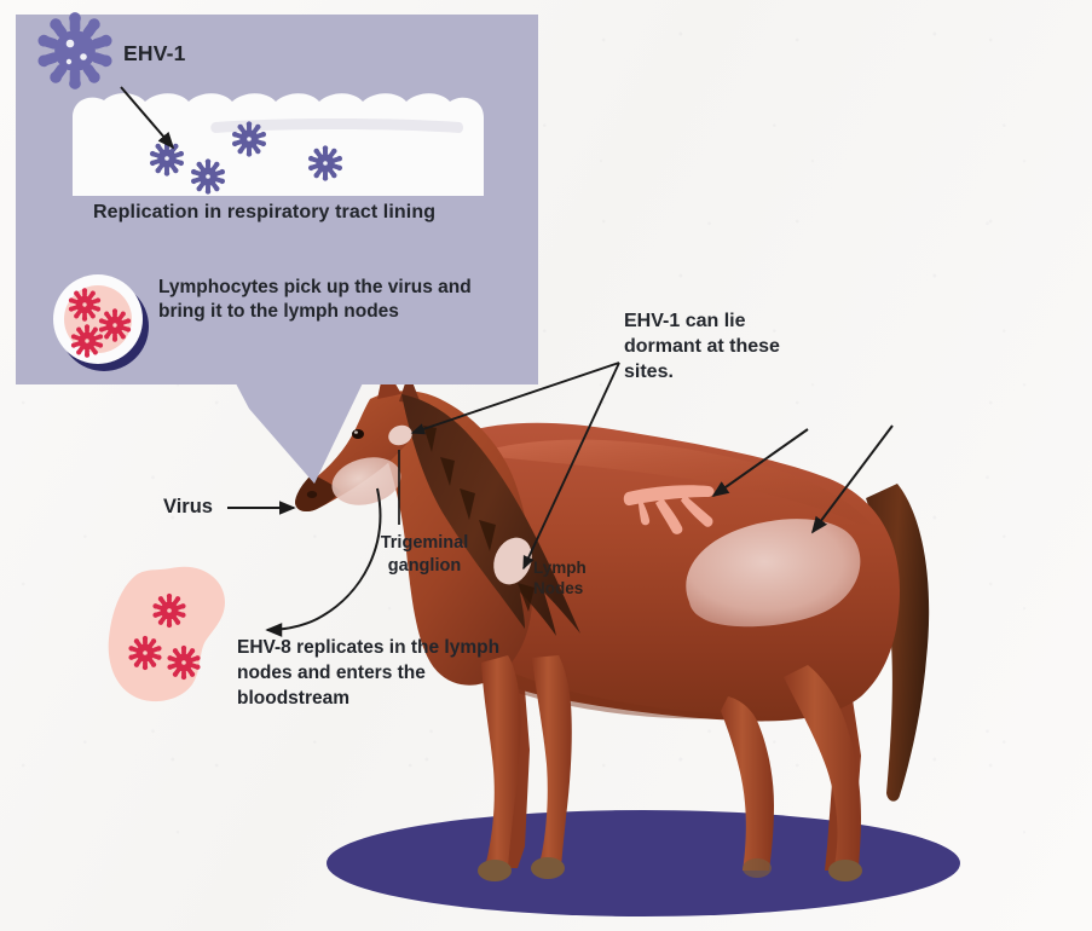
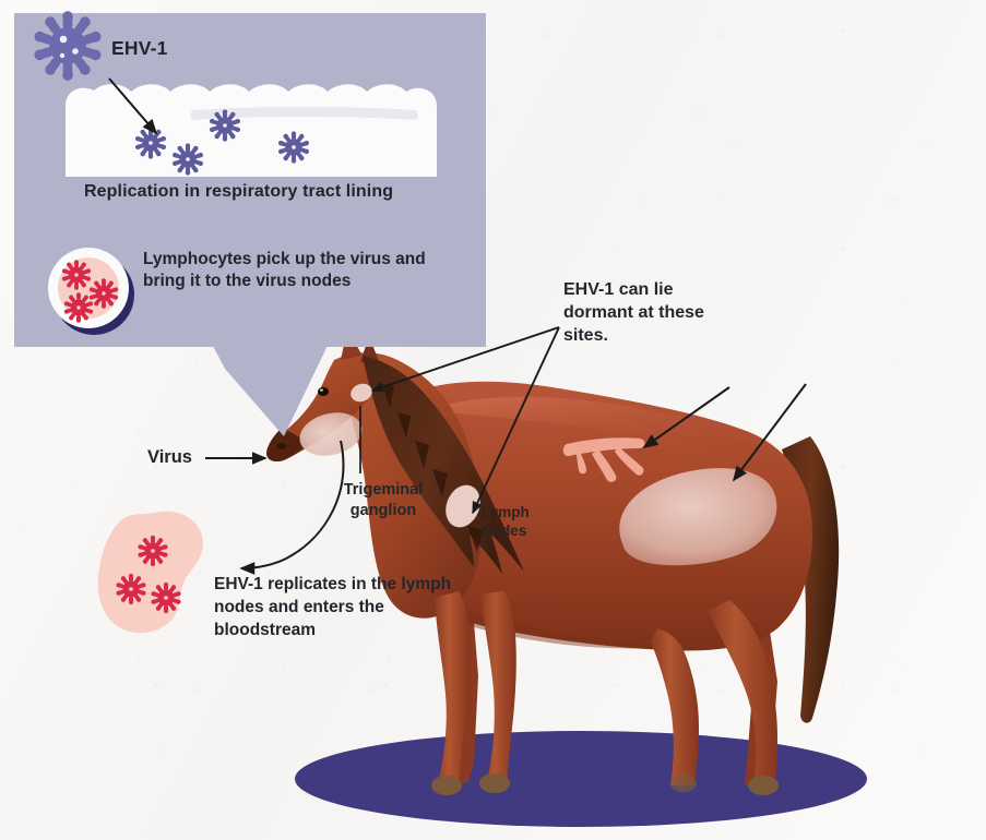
  EHV-1
  Replication in respiratory tract lining
- Lymphocytes pick up the virus and bring it to the lymph nodes
+ Lymphocytes pick up the virus and bring it to the virus nodes
  EHV-1 can lie dormant at these sites.
  Virus
  Trigeminal ganglion
  Lymph Nodes
- EHV-8 replicates in the lymph nodes and enters the bloodstream
+ EHV-1 replicates in the lymph nodes and enters the bloodstream
